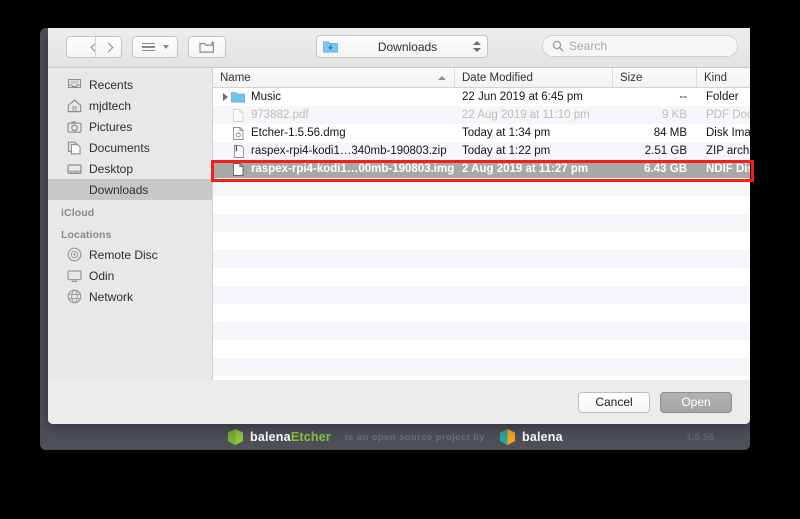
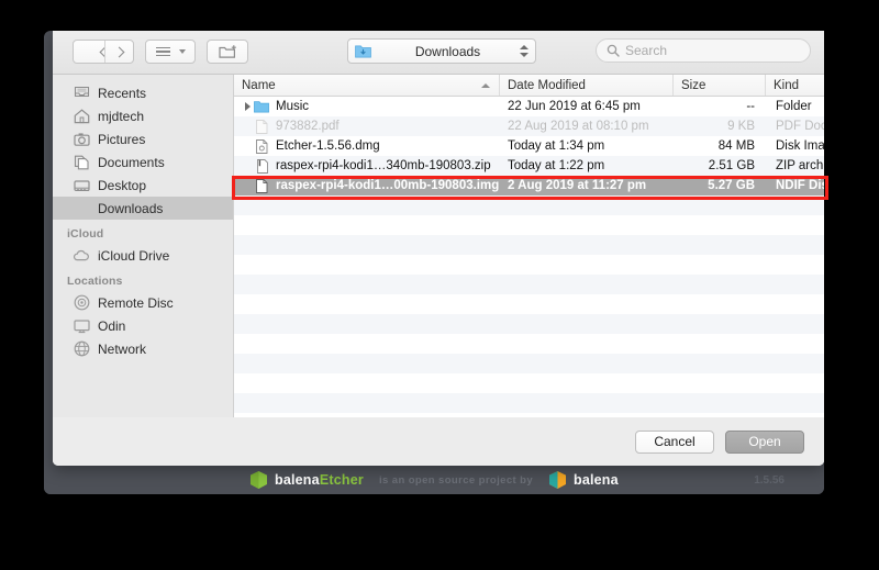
  balenaEtcher
  is an open source project by
  balena
  1.5.56
  Downloads
  Search
  Recents
  mjdtech
  Pictures
  Documents
  Desktop
  Downloads
  iCloud
+ iCloud Drive
  Locations
  Remote Disc
  Odin
  Network
  Name
  Date Modified
  Size
  Kind
  Music
  22 Jun 2019 at 6:45 pm
  --
  Folder
  973882.pdf
- 22 Aug 2019 at 11:10 pm
+ 22 Aug 2019 at 08:10 pm
  9 KB
  PDF Doc
  Etcher-1.5.56.dmg
  Today at 1:34 pm
  84 MB
  Disk Ima
  raspex-rpi4-kodi1…340mb-190803.zip
  Today at 1:22 pm
  2.51 GB
  ZIP arch
  raspex-rpi4-kodi1…00mb-190803.img
  2 Aug 2019 at 11:27 pm
- 6.43 GB
+ 5.27 GB
  NDIF Di
  Cancel
  Open
